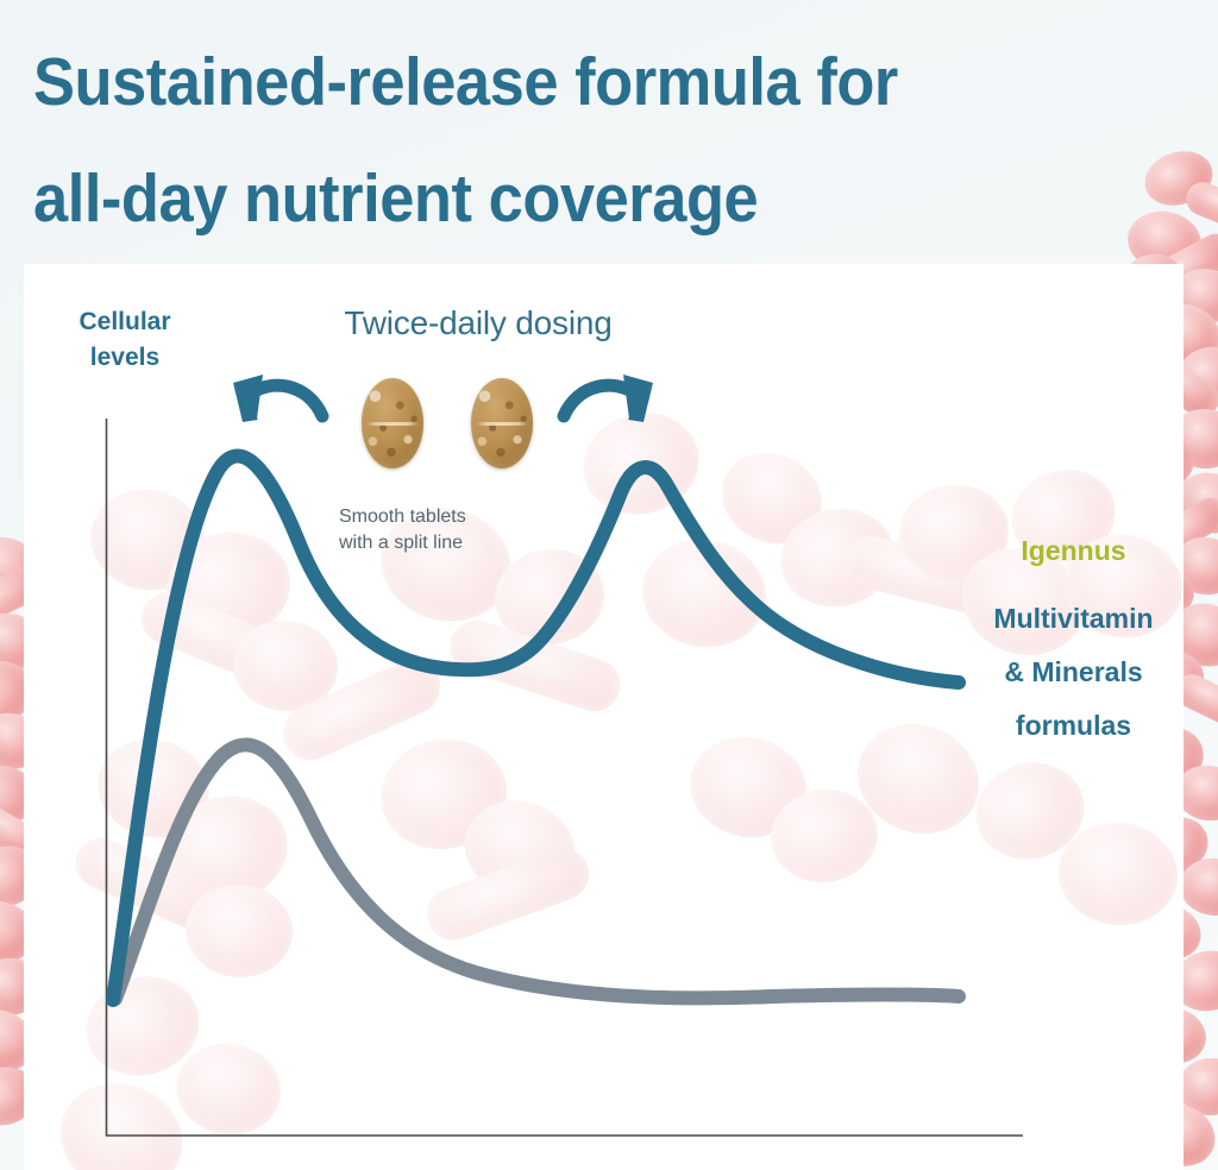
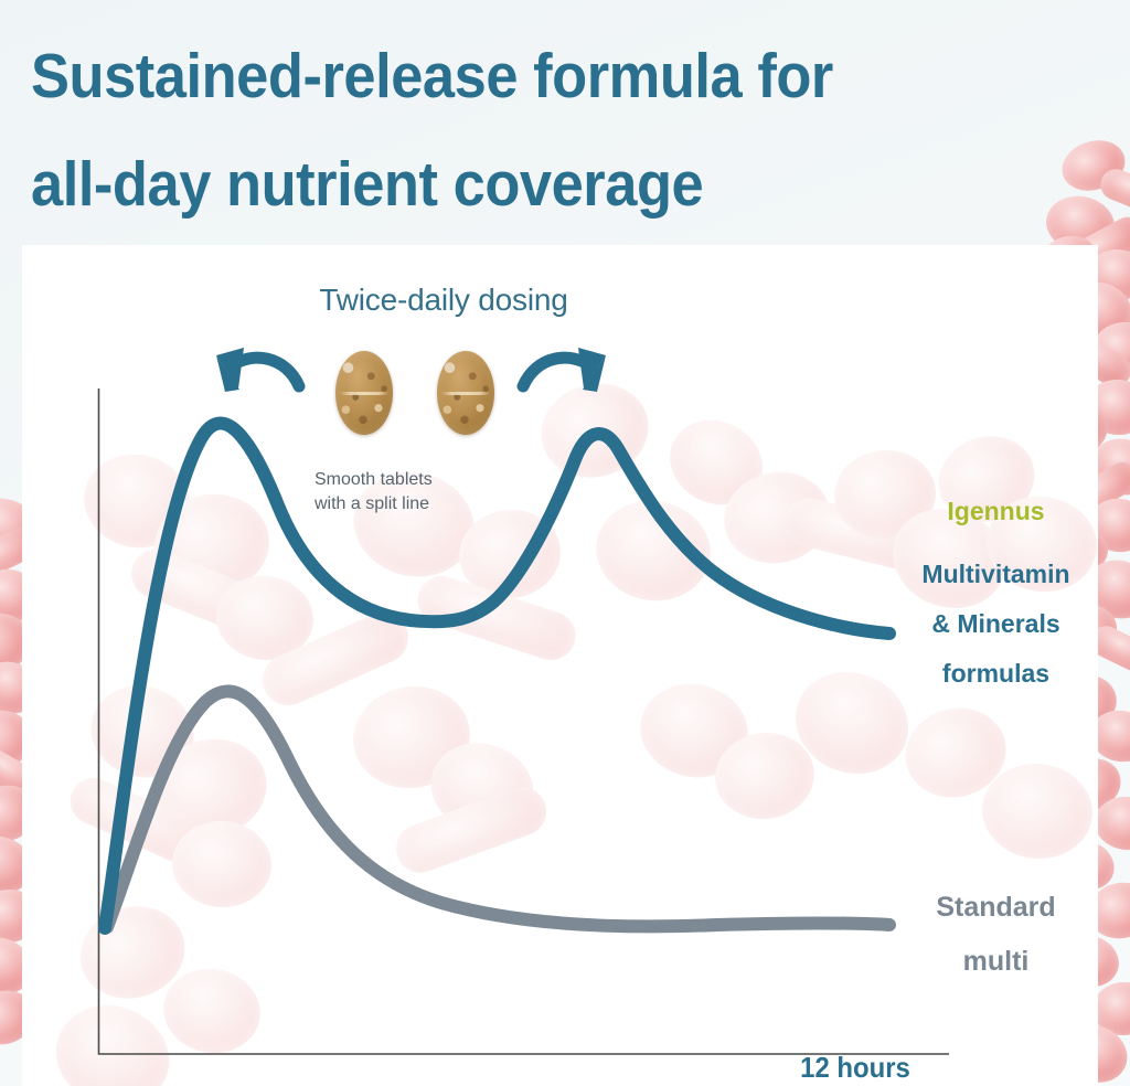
  Sustained-release formula for
  all-day nutrient coverage
- Cellular
- levels
  Twice-daily dosing
  Smooth tablets
  with a split line
  Igennus
  Multivitamin
  & Minerals
  formulas
+ Standard
+ multi
+ 12 hours
